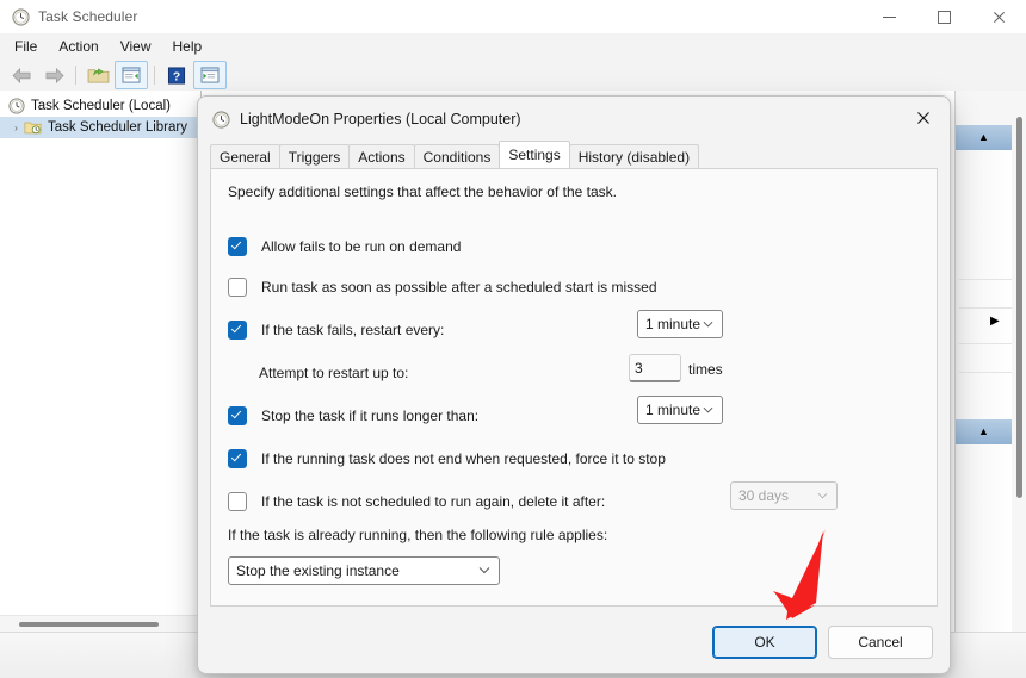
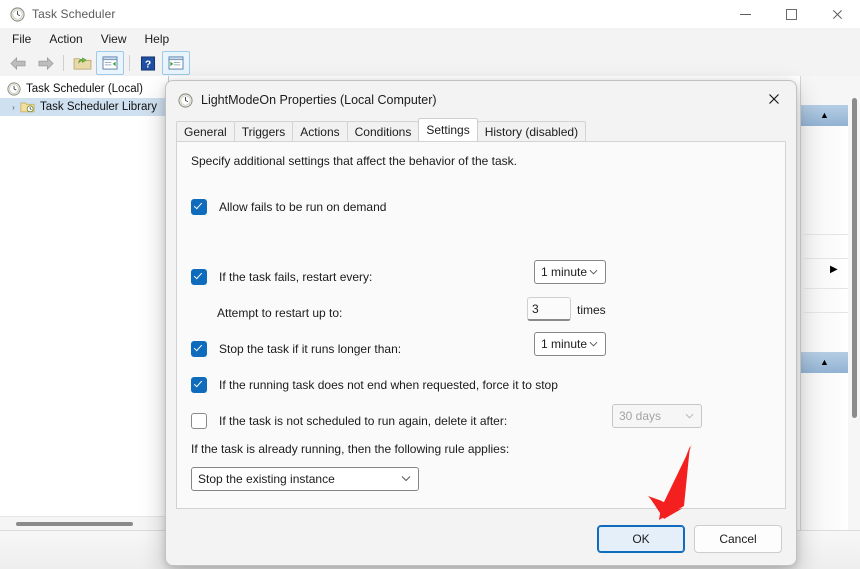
  Task Scheduler
  File
  Action
  View
  Help
  ?
  Task Scheduler (Local)
  ›
  Task Scheduler Library
  ▲
  ▶
  ▲
  LightModeOn Properties (Local Computer)
  General
  Triggers
  Actions
  Conditions
  Settings
  History (disabled)
  Specify additional settings that affect the behavior of the task.
  Allow fails to be run on demand
- Run task as soon as possible after a scheduled start is missed
  If the task fails, restart every:
  1 minute
  Attempt to restart up to:
  3
  times
  Stop the task if it runs longer than:
  1 minute
  If the running task does not end when requested, force it to stop
  If the task is not scheduled to run again, delete it after:
  30 days
  If the task is already running, then the following rule applies:
  Stop the existing instance
  OK
  Cancel
